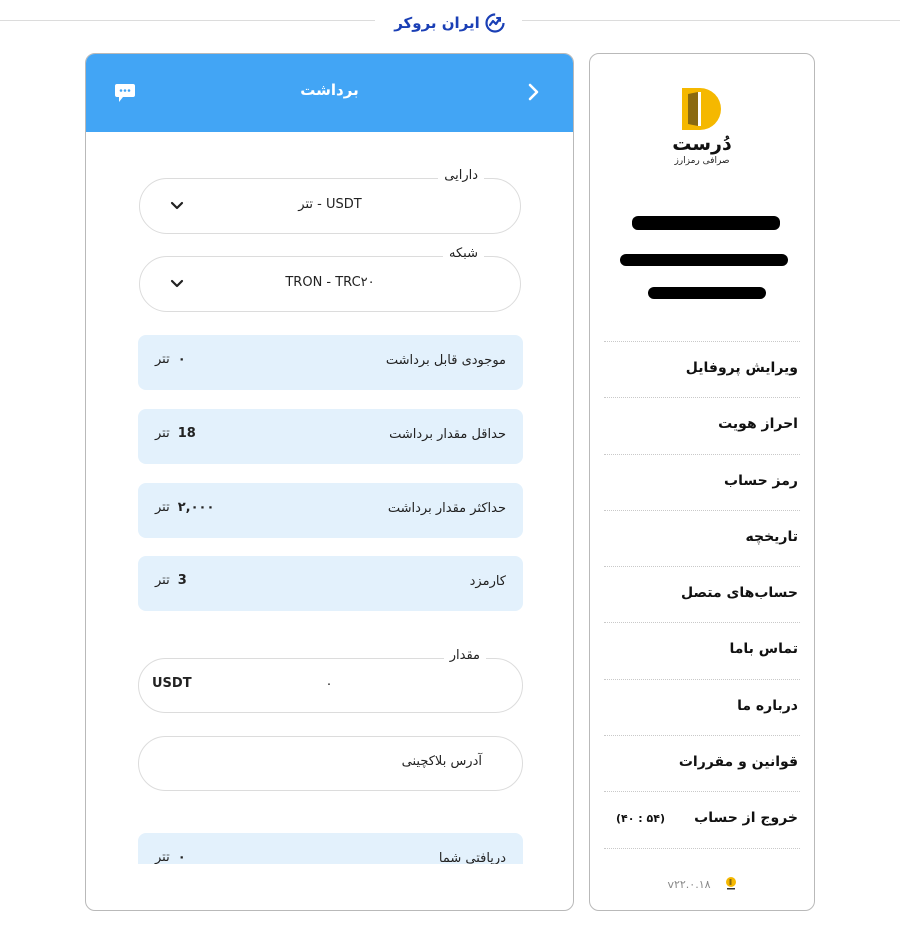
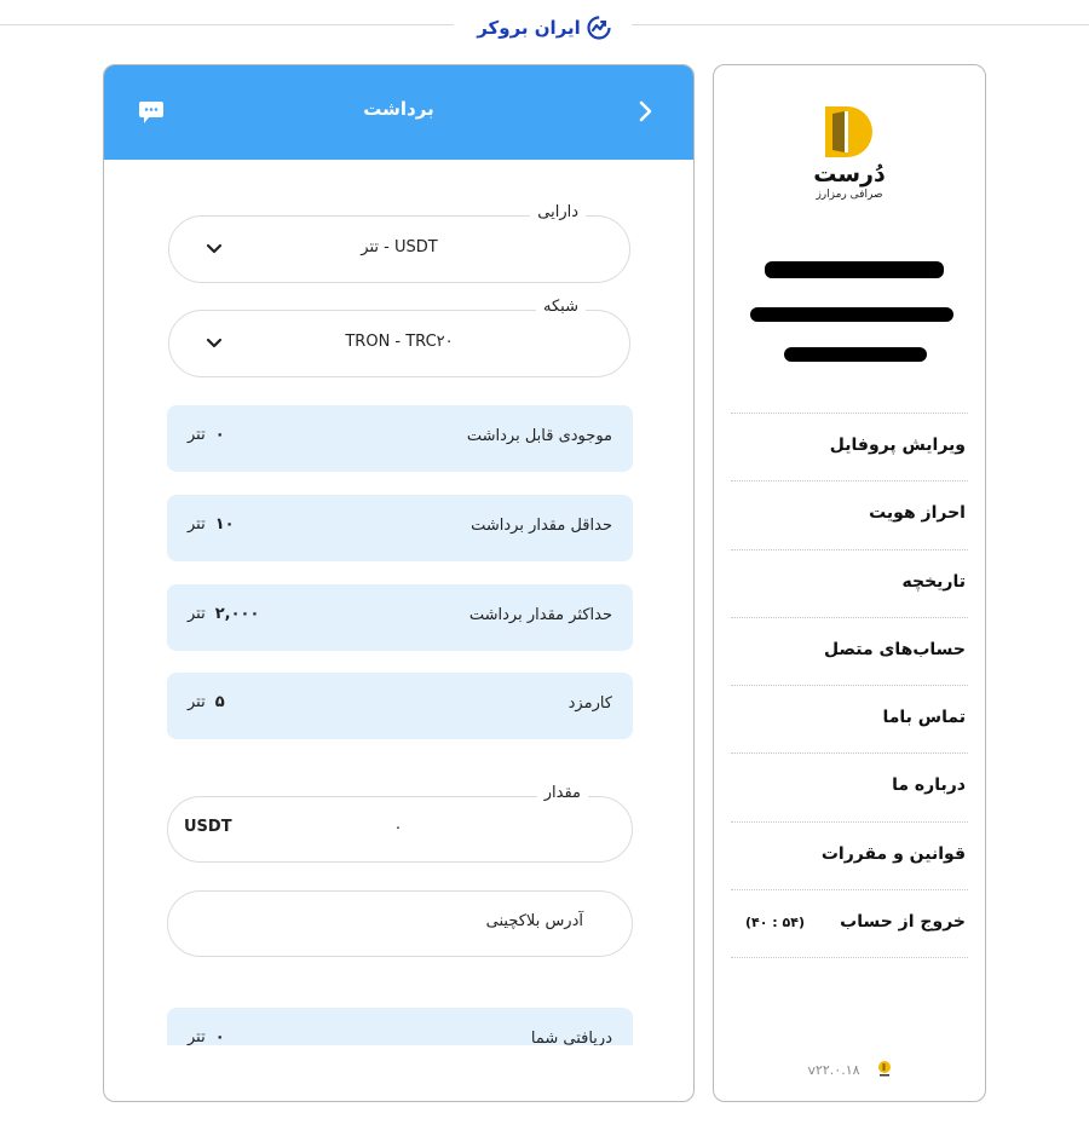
  ایران بروکر
  برداشت
  دارایی
  تتر - USDT
  شبکه
  TRON - TRC۲۰
  موجودی قابل برداشت
  ۰
  تتر
  حداقل مقدار برداشت
- 18
+ ۱۰
  تتر
  حداکثر مقدار برداشت
  ۲,۰۰۰
  تتر
  کارمزد
- 3
+ ۵
  تتر
  مقدار
  USDT
  آدرس بلاکچینی
  دریافتی شما
  ۰
  تتر
  دُرست
  صرافی رمزارز
  ویرایش پروفایل
  احراز هویت
- رمز حساب
  تاریخچه
  حساب‌های متصل
  تماس باما
  درباره ما
  قوانین و مقررات
  خروج از حساب
  (۴۰ : ۵۴)
  v۲۲.۰.۱۸
